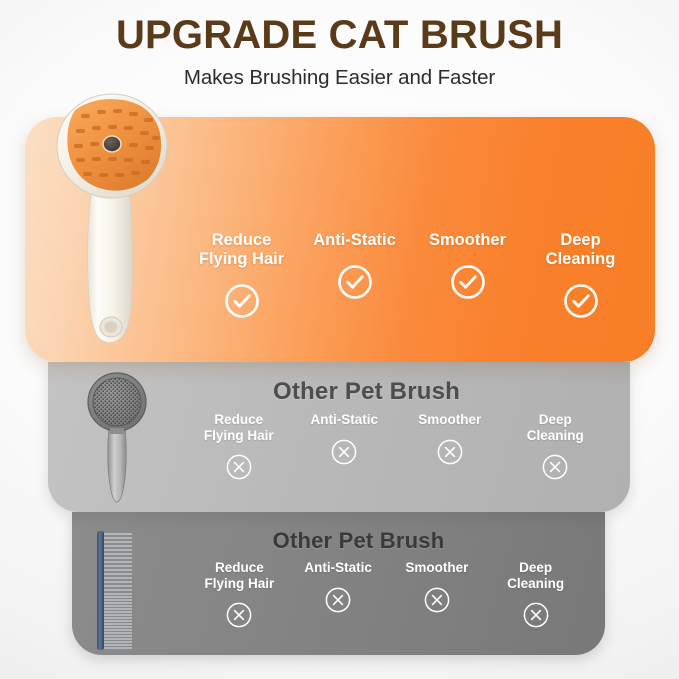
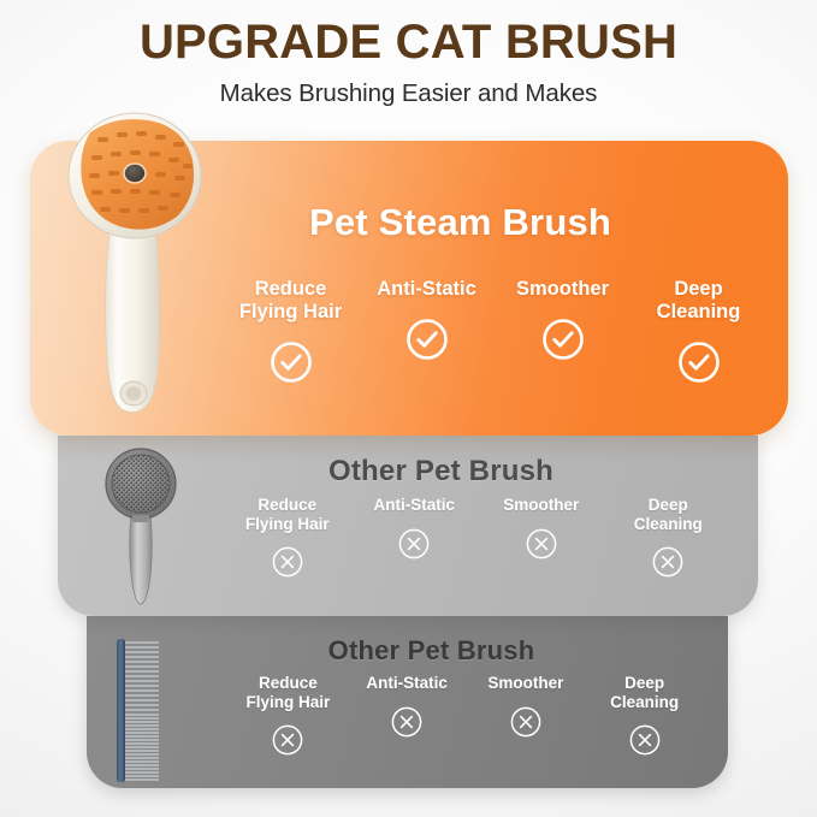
  UPGRADE CAT BRUSH
- Makes Brushing Easier and Faster
+ Makes Brushing Easier and Makes
+ Pet Steam Brush
  Reduce
  Flying Hair
  Anti-Static
  Smoother
  Deep
  Cleaning
  Other Pet Brush
  Reduce
  Flying Hair
  Anti-Static
  Smoother
  Deep
  Cleaning
  Other Pet Brush
  Reduce
  Flying Hair
  Anti-Static
  Smoother
  Deep
  Cleaning
